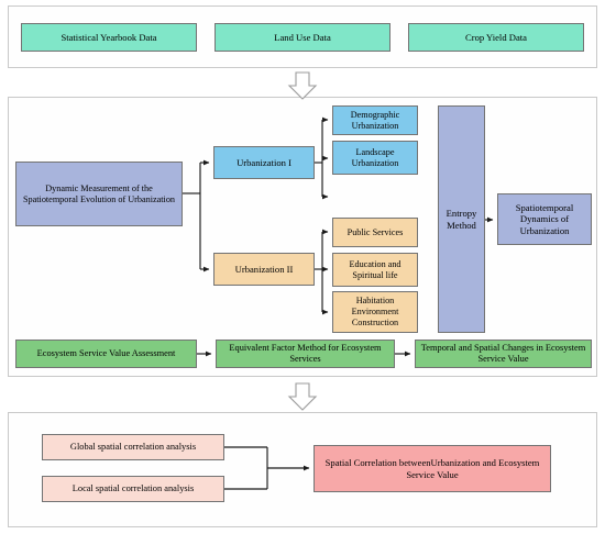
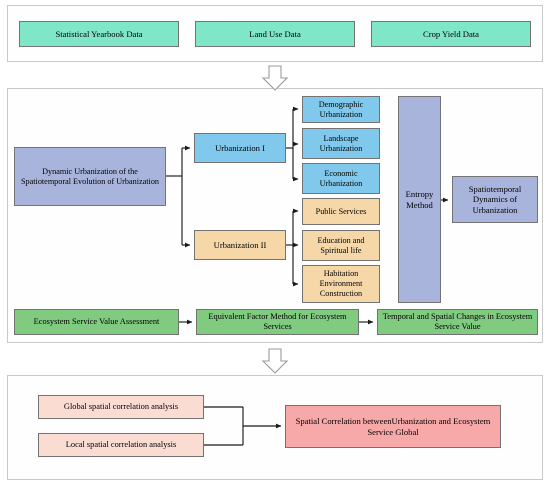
  Statistical Yearbook Data
  Land Use Data
  Crop Yield Data
- Dynamic Measurement of the Spatiotemporal Evolution of Urbanization
+ Dynamic Urbanization of the Spatiotemporal Evolution of Urbanization
  Urbanization I
  Urbanization II
  Demographic Urbanization
  Landscape Urbanization
+ Economic Urbanization
  Public Services
  Education and Spiritual life
  Habitation Environment Construction
  Entropy Method
  Spatiotemporal Dynamics of Urbanization
  Ecosystem Service Value Assessment
  Equivalent Factor Method for Ecosystem Services
  Temporal and Spatial Changes in Ecosystem Service Value
  Global spatial correlation analysis
  Local spatial correlation analysis
- Spatial Correlation betweenUrbanization and Ecosystem Service Value
+ Spatial Correlation betweenUrbanization and Ecosystem Service Global
